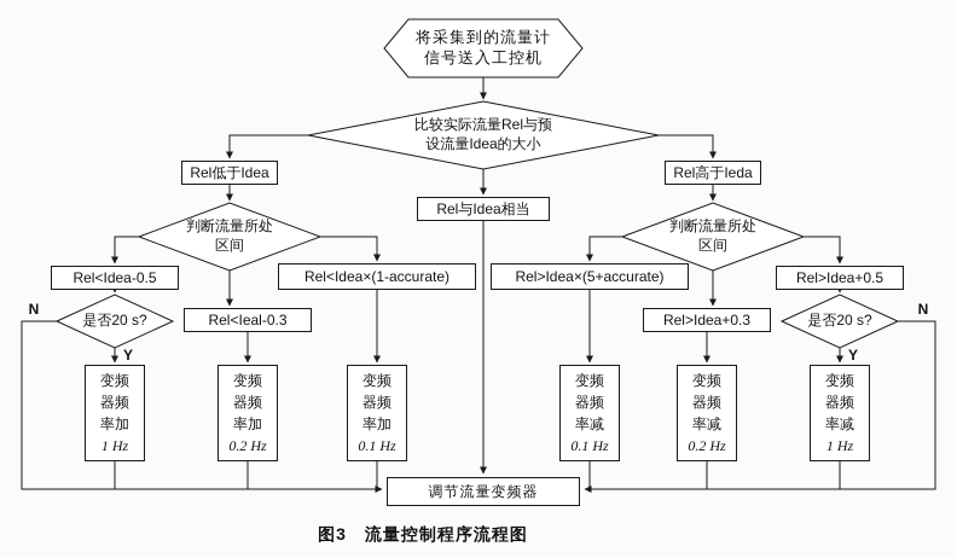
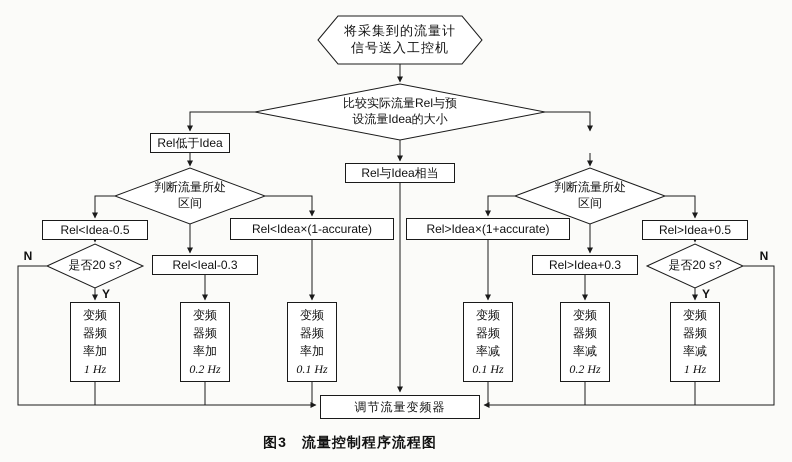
  将采集到的流量计
  信号送入工控机
  比较实际流量Rel与预
  设流量Idea的大小
  Rel低于Idea
  Rel与Idea相当
- Rel高于Ieda
  判断流量所处
  区间
  判断流量所处
  区间
  Rel<Idea-0.5
  Rel<Ieal-0.3
  Rel<Idea×(1-accurate)
- Rel>Idea×(5+accurate)
+ Rel>Idea×(1+accurate)
  Rel>Idea+0.3
  Rel>Idea+0.5
  是否20 s?
  是否20 s?
  N
  N
  Y
  Y
  变频
  器频
  率加
  1 Hz
  变频
  器频
  率加
  0.2 Hz
  变频
  器频
  率加
  0.1 Hz
  变频
  器频
  率减
  0.1 Hz
  变频
  器频
  率减
  0.2 Hz
  变频
  器频
  率减
  1 Hz
  调节流量变频器
  图3 流量控制程序流程图
